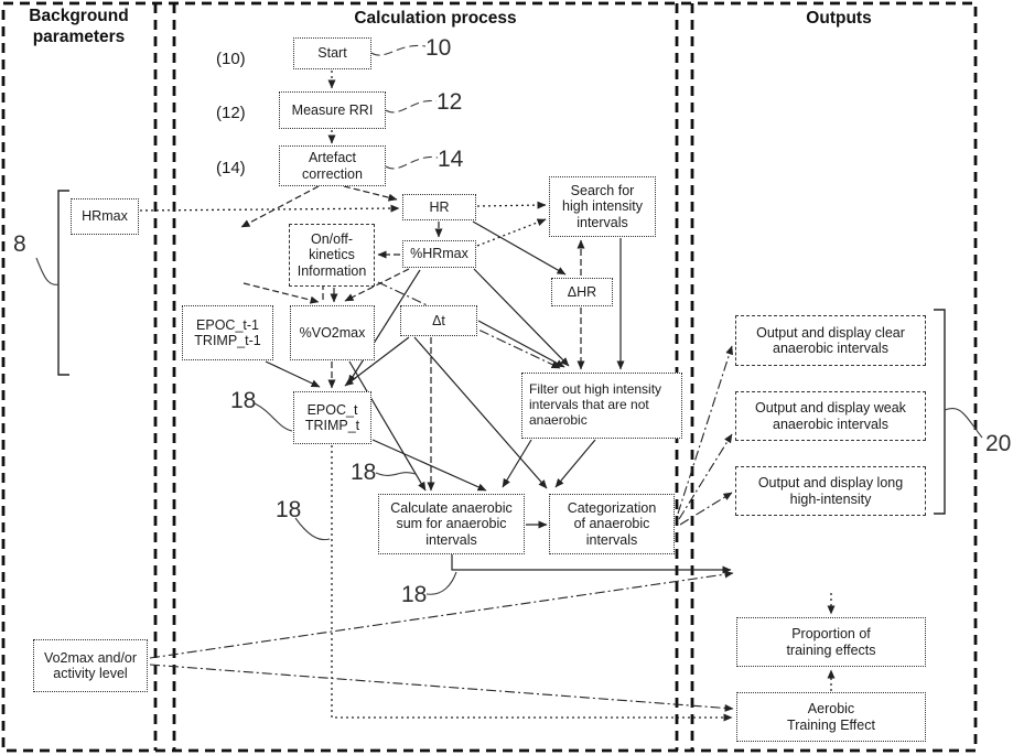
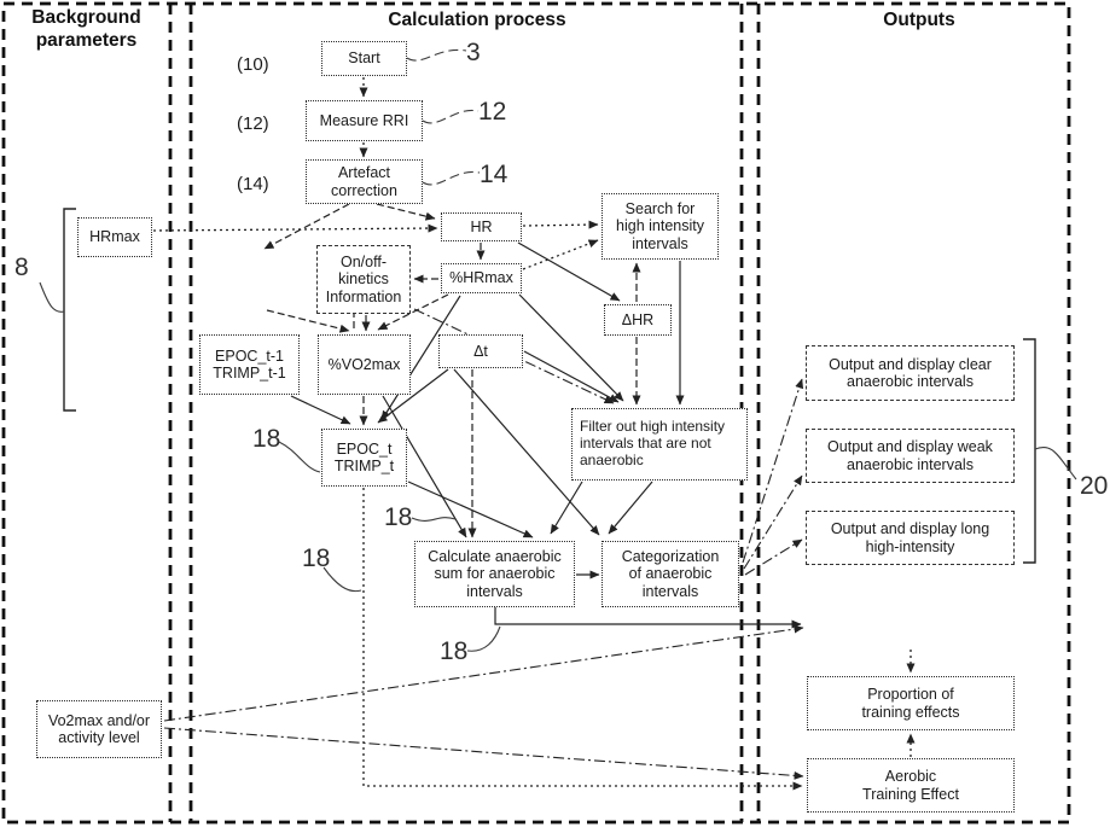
  Background
  parameters
  Calculation process
  Outputs
  (10)
  (12)
  (14)
- 10
+ 3
  12
  14
  8
  18
  18
  18
  18
  20
  HRmax
  Vo2max and/or
  activity level
  Start
  Measure RRI
  Artefact
  correction
  HR
  On/off-
  kinetics
  Information
  %HRmax
  Search for
  high intensity
  intervals
  ΔHR
  EPOC_t-1
  TRIMP_t-1
  %VO2max
  Δt
  Filter out high intensity
  intervals that are not
  anaerobic
  EPOC_t
  TRIMP_t
  Calculate anaerobic
  sum for anaerobic
  intervals
  Categorization
  of anaerobic
  intervals
  Output and display clear
  anaerobic intervals
  Output and display weak
  anaerobic intervals
  Output and display long
  high-intensity
  Proportion of
  training effects
  Aerobic
  Training Effect
